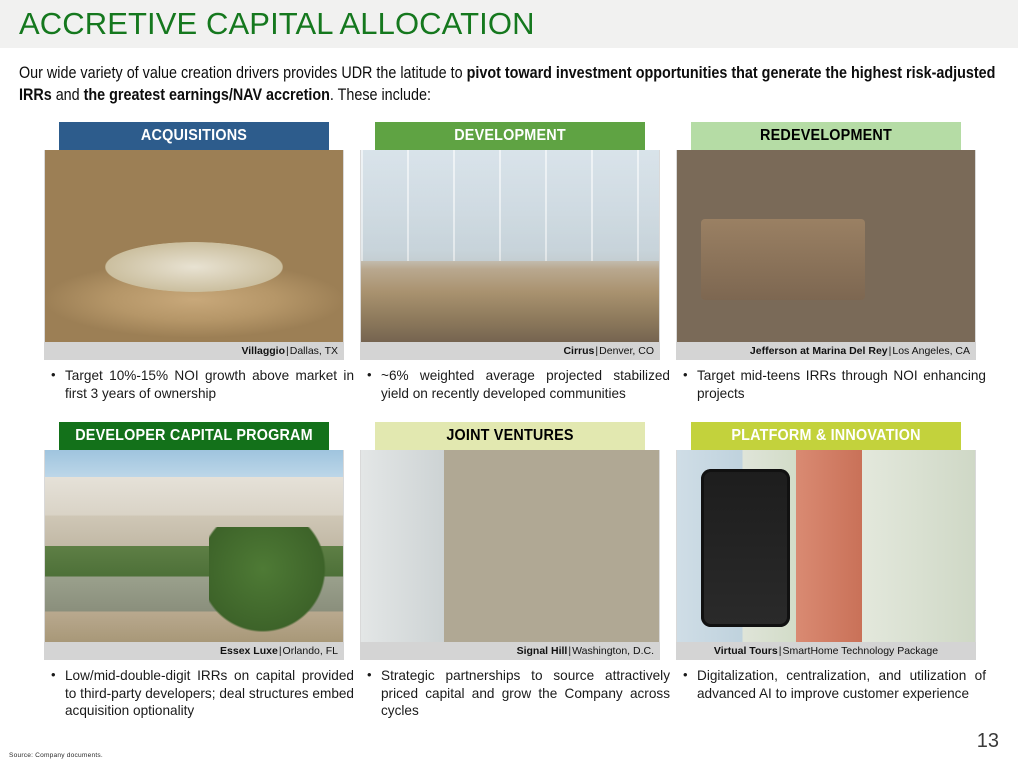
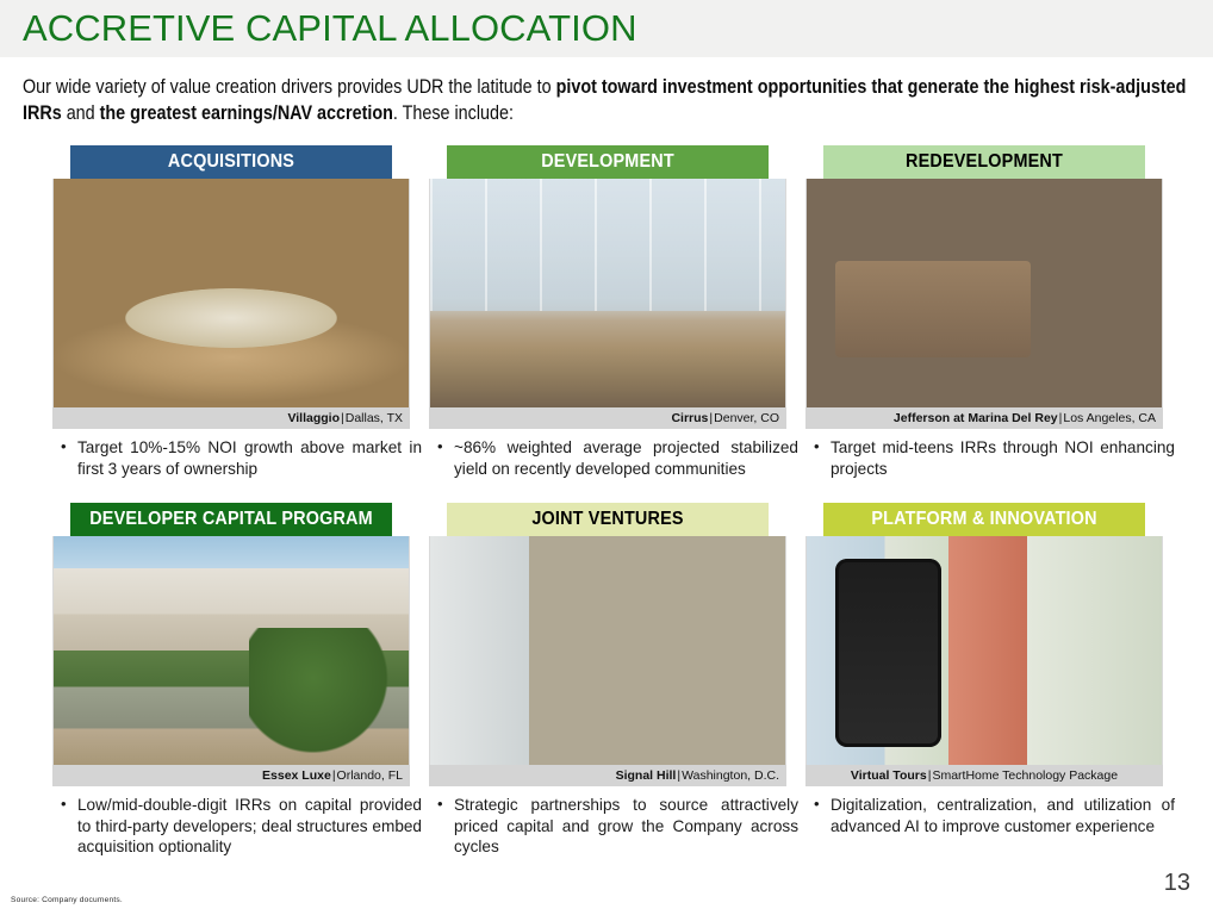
  ACCRETIVE CAPITAL ALLOCATION
  Our wide variety of value creation drivers provides UDR the latitude to pivot toward investment opportunities that generate the highest risk-adjusted IRRs and the greatest earnings/NAV accretion. These include:
  ACQUISITIONS
  Villaggio|Dallas, TX
  Target 10%-15% NOI growth above market in first 3 years of ownership
  DEVELOPMENT
  Cirrus|Denver, CO
- ~6% weighted average projected stabilized yield on recently developed communities
+ ~86% weighted average projected stabilized yield on recently developed communities
  REDEVELOPMENT
  Jefferson at Marina Del Rey|Los Angeles, CA
  Target mid-teens IRRs through NOI enhancing projects
  DEVELOPER CAPITAL PROGRAM
  Essex Luxe|Orlando, FL
  Low/mid-double-digit IRRs on capital provided to third-party developers; deal structures embed acquisition optionality
  JOINT VENTURES
  Signal Hill|Washington, D.C.
  Strategic partnerships to source attractively priced capital and grow the Company across cycles
  PLATFORM & INNOVATION
  Virtual Tours|SmartHome Technology Package
  Digitalization, centralization, and utilization of advanced AI to improve customer experience
  13
